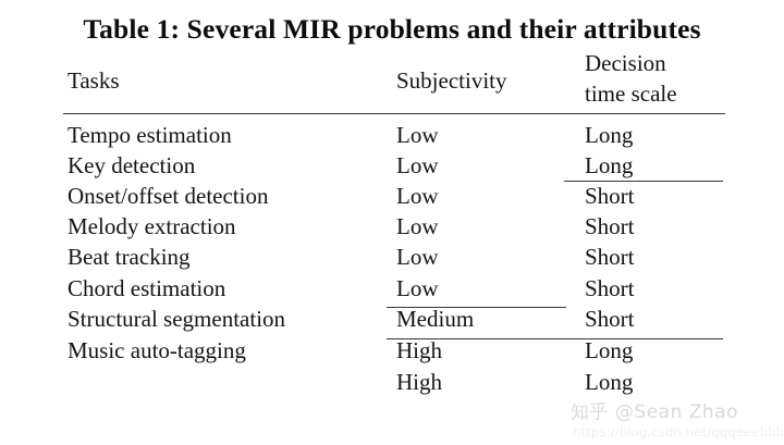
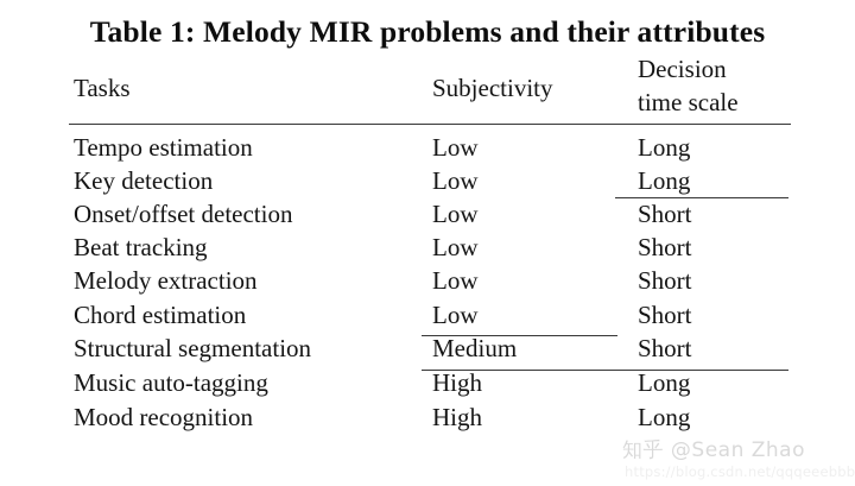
- Table 1: Several MIR problems and their attributes
+ Table 1: Melody MIR problems and their attributes
  Tasks
  Subjectivity
  Decision
  time scale
  Tempo estimation
  Low
  Long
  Key detection
  Low
  Long
  Onset/offset detection
  Low
  Short
- Melody extraction
+ Beat tracking
  Low
  Short
- Beat tracking
+ Melody extraction
  Low
  Short
  Chord estimation
  Low
  Short
  Structural segmentation
  Medium
  Short
  Music auto-tagging
  High
  Long
+ Mood recognition
  High
  Long
  知乎 @Sean Zhao
